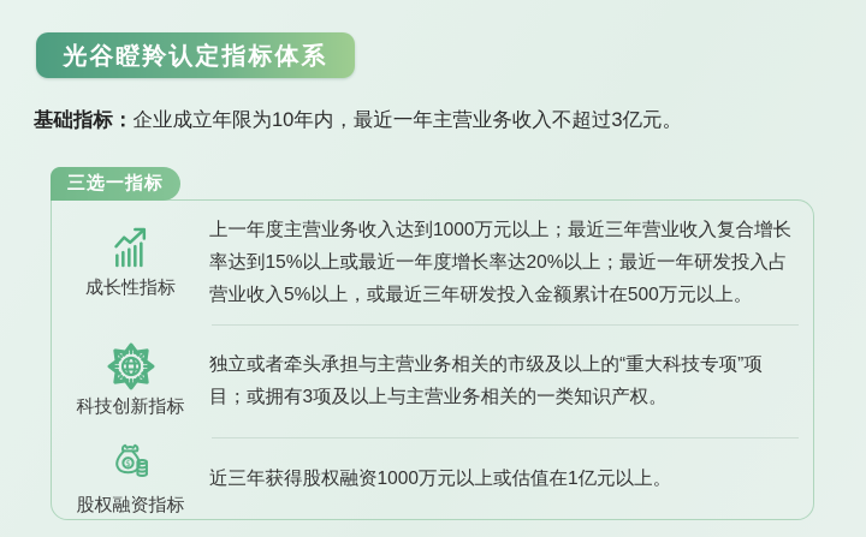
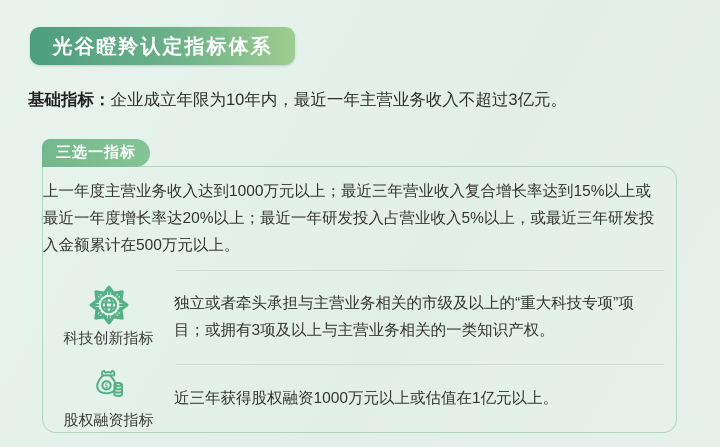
  光谷瞪羚认定指标体系
  基础指标：企业成立年限为10年内，最近一年主营业务收入不超过3亿元。
  三选一指标
- 成长性指标
  上一年度主营业务收入达到1000万元以上；最近三年营业收入复合增长率达到15%以上或最近一年度增长率达20%以上；最近一年研发投入占营业收入5%以上，或最近三年研发投入金额累计在500万元以上。
  科技创新指标
  独立或者牵头承担与主营业务相关的市级及以上的“重大科技专项”项目；或拥有3项及以上与主营业务相关的一类知识产权。
  $
  股权融资指标
  近三年获得股权融资1000万元以上或估值在1亿元以上。
